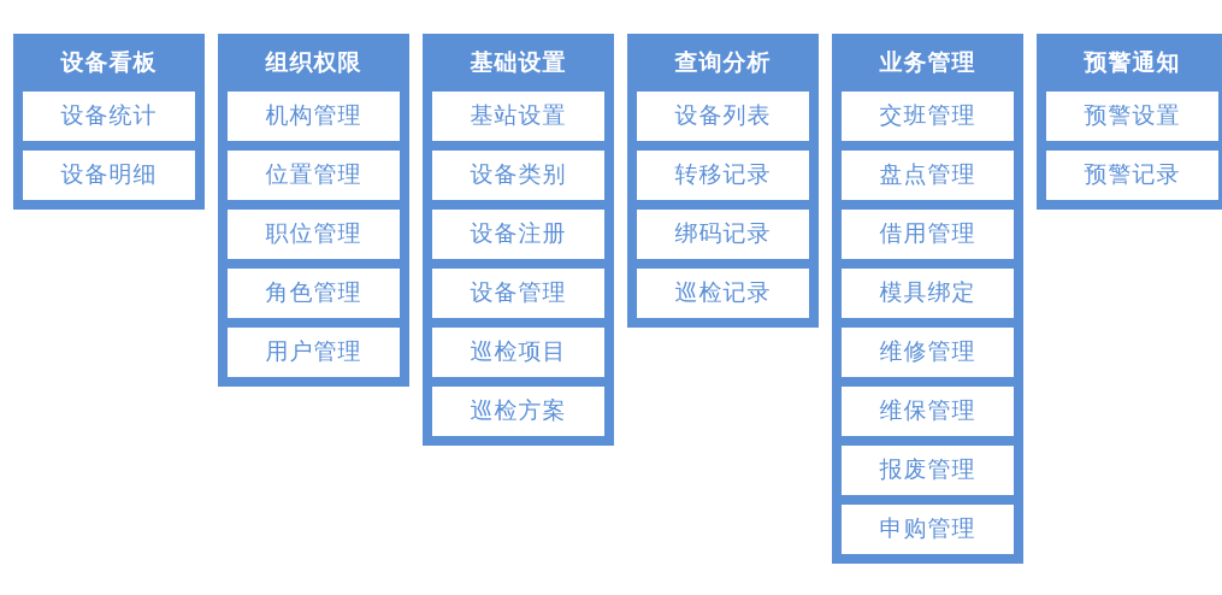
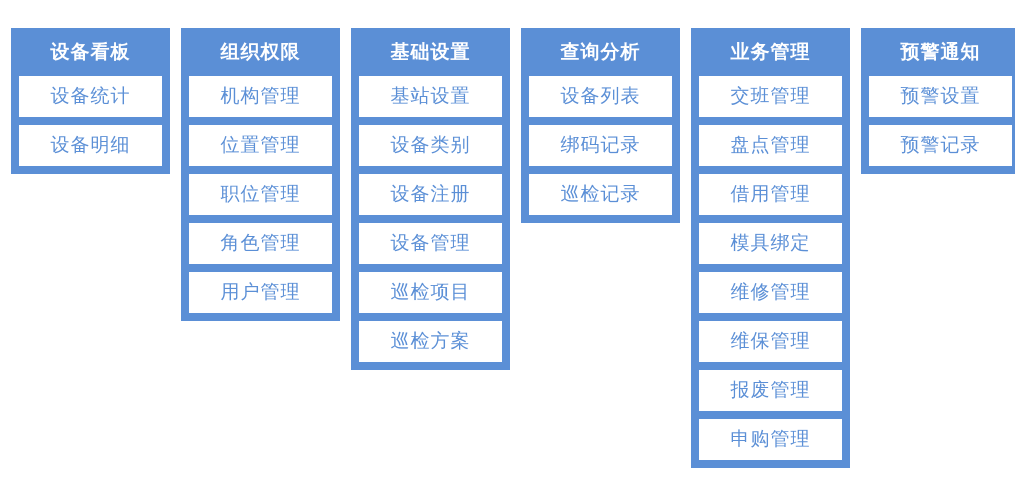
  设备看板
  设备统计
  设备明细
  组织权限
  机构管理
  位置管理
  职位管理
  角色管理
  用户管理
  基础设置
  基站设置
  设备类别
  设备注册
  设备管理
  巡检项目
  巡检方案
  查询分析
  设备列表
- 转移记录
  绑码记录
  巡检记录
  业务管理
  交班管理
  盘点管理
  借用管理
  模具绑定
  维修管理
  维保管理
  报废管理
  申购管理
  预警通知
  预警设置
  预警记录
